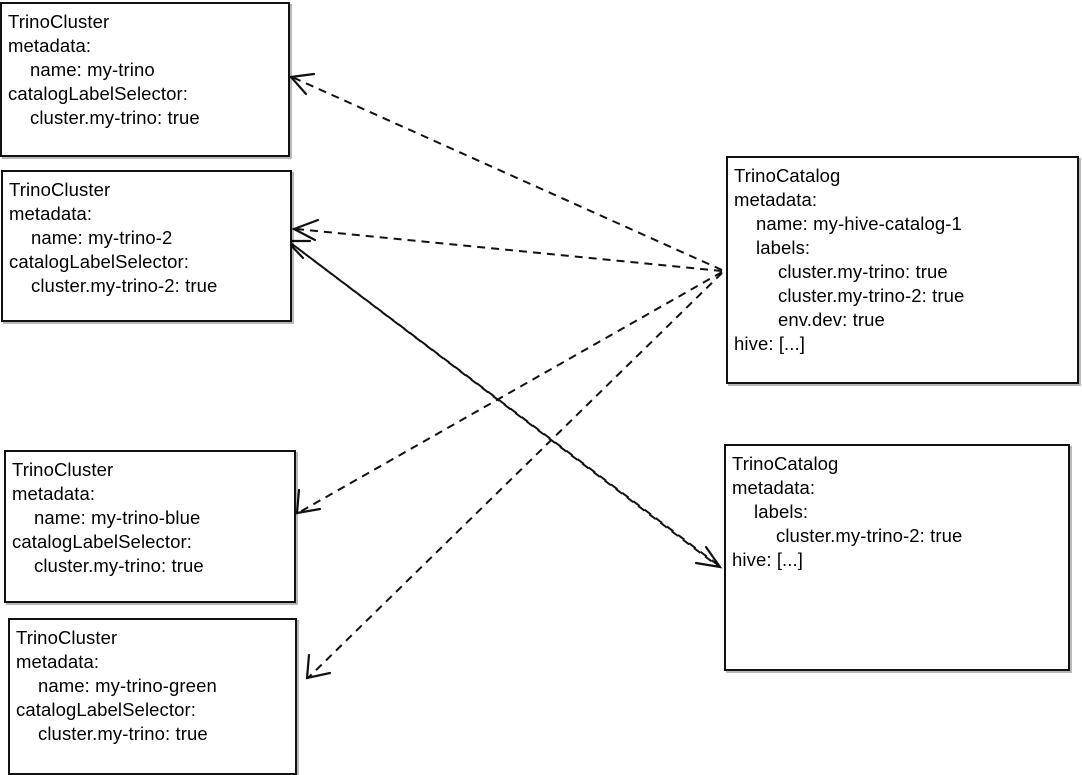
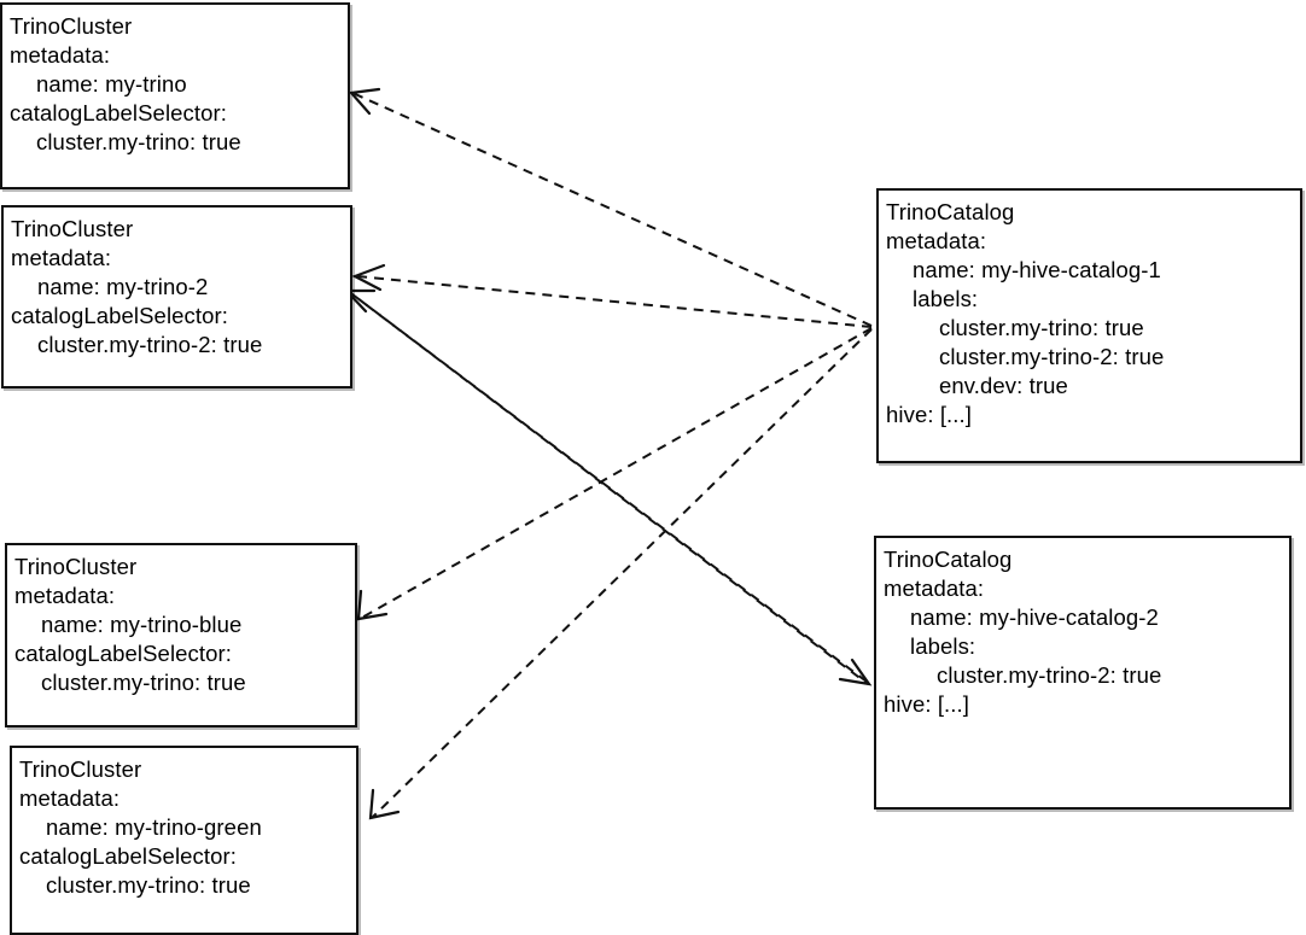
  TrinoCluster
  metadata:
  name: my-trino
  catalogLabelSelector:
  cluster.my-trino: true
  TrinoCluster
  metadata:
  name: my-trino-2
  catalogLabelSelector:
  cluster.my-trino-2: true
  TrinoCluster
  metadata:
  name: my-trino-blue
  catalogLabelSelector:
  cluster.my-trino: true
  TrinoCluster
  metadata:
  name: my-trino-green
  catalogLabelSelector:
  cluster.my-trino: true
  TrinoCatalog
  metadata:
  name: my-hive-catalog-1
  labels:
  cluster.my-trino: true
  cluster.my-trino-2: true
  env.dev: true
  hive: [...]
  TrinoCatalog
  metadata:
+ name: my-hive-catalog-2
  labels:
  cluster.my-trino-2: true
  hive: [...]
